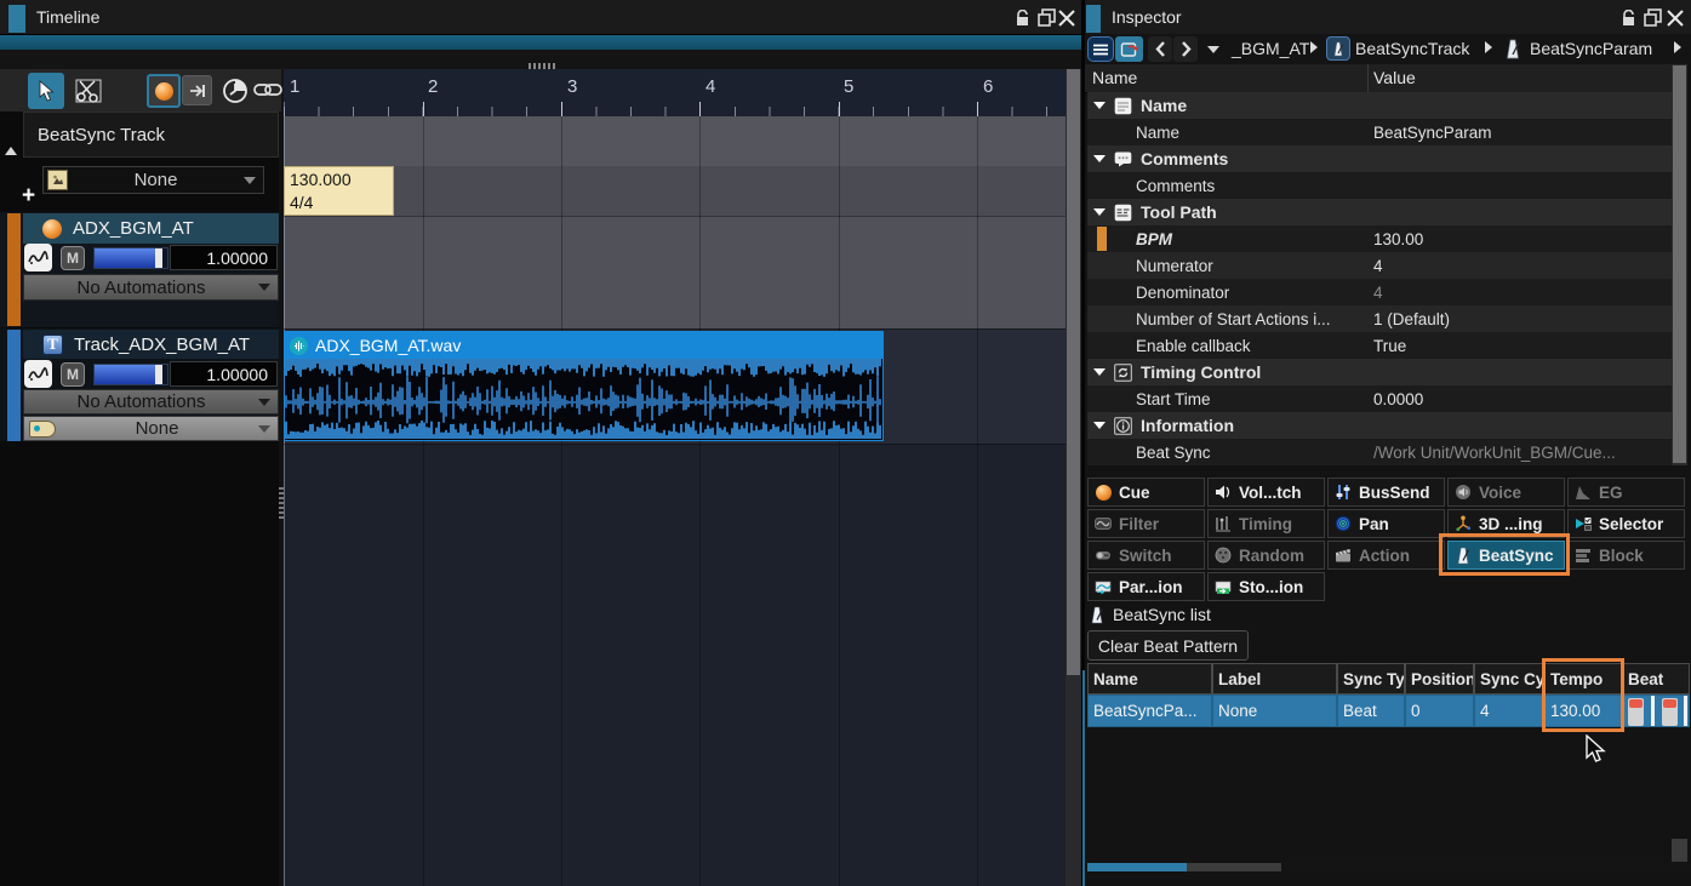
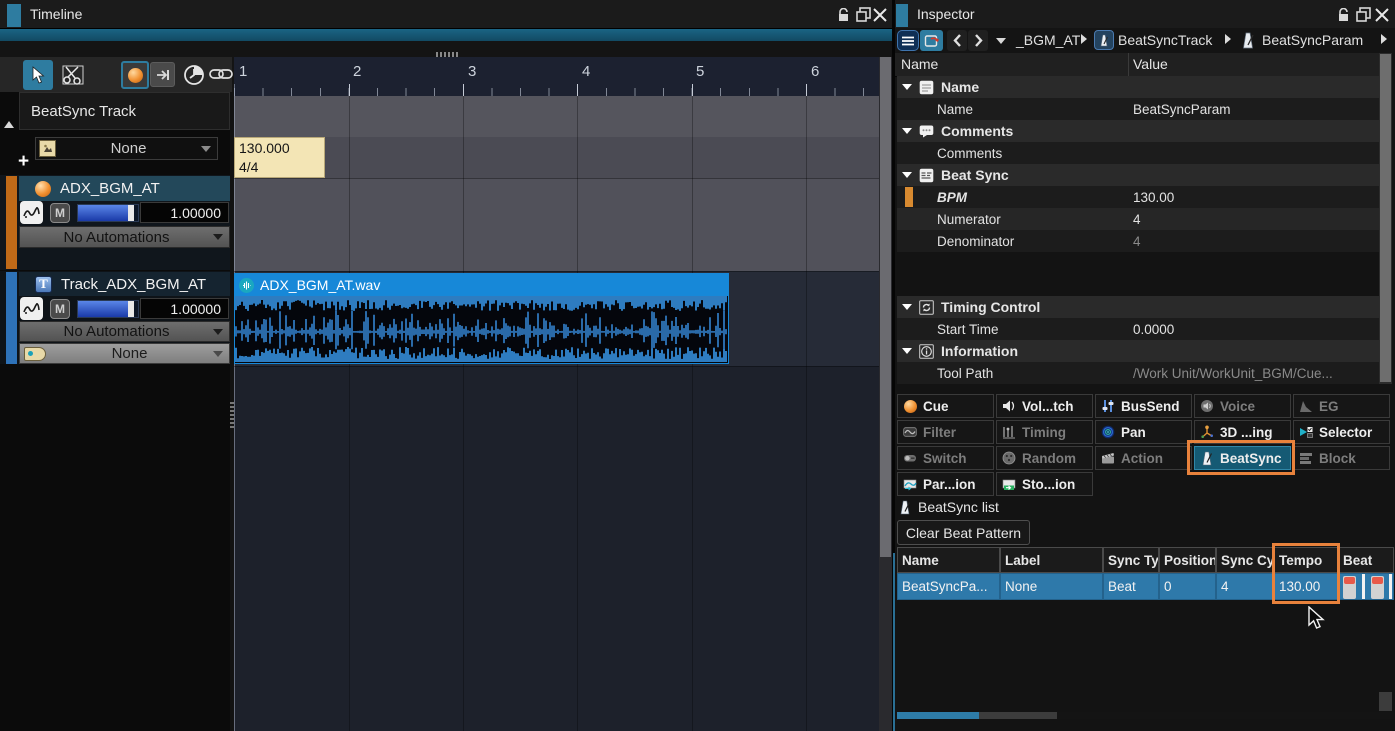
  Timeline
  BeatSync Track
  None
  +
  ADX_BGM_AT
  M
  1.00000
  No Automations
  T
  Track_ADX_BGM_AT
  M
  1.00000
  No Automations
  None
  1
  2
  3
  4
  5
  6
  130.000
  4/4
  ADX_BGM_AT.wav
  Inspector
  _BGM_AT
  BeatSyncTrack
  BeatSyncParam
  Name
  Value
  Name
  Name
  BeatSyncParam
  Comments
  Comments
- Tool Path
+ Beat Sync
  BPM
  130.00
  Numerator
  4
  Denominator
  4
- Number of Start Actions i...
- 1 (Default)
- Enable callback
- True
  Timing Control
  Start Time
  0.0000
  Information
- Beat Sync
+ Tool Path
  /Work Unit/WorkUnit_BGM/Cue...
  Cue
  Vol...tch
  BusSend
  Voice
  EG
  Filter
  Timing
  Pan
  3D ...ing
  Selector
  Switch
  Random
  Action
  BeatSync
  Block
  Par...ion
  Sto...ion
  BeatSync list
  Clear Beat Pattern
  Name
  Label
  Sync Ty
  Position
  Sync Cy
  Tempo
  Beat
  BeatSyncPa...
  None
  Beat
  0
  4
  130.00
